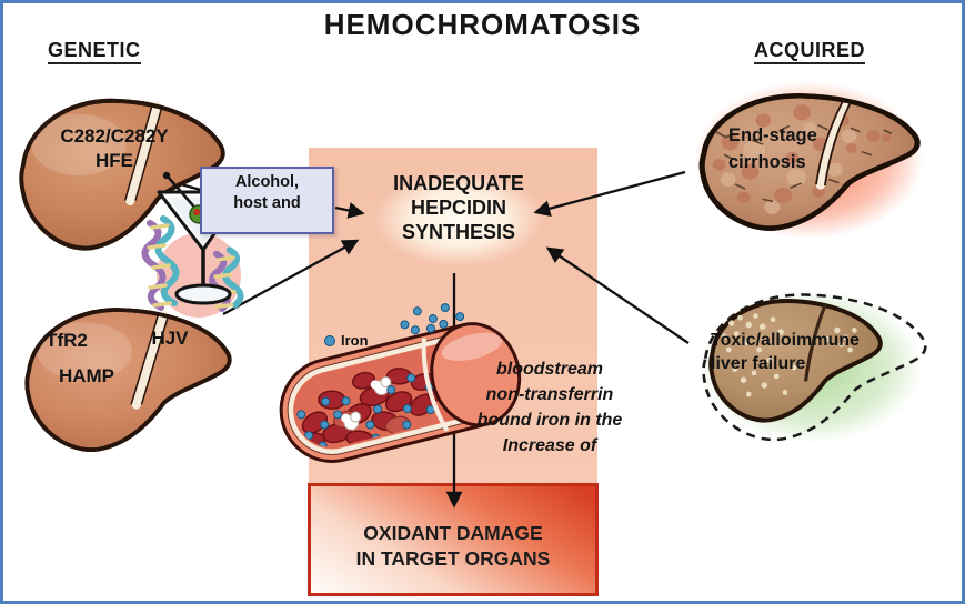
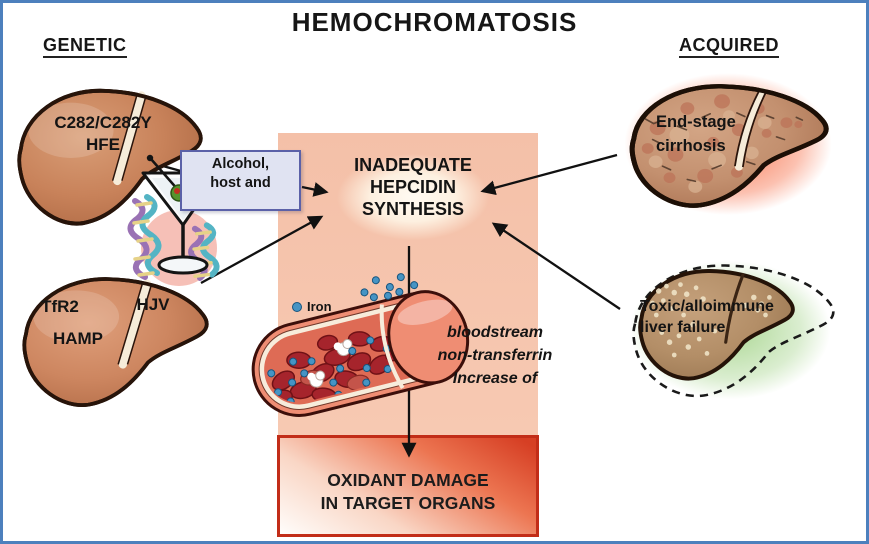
  Iron
  Alcohol,
  host and
  INADEQUATE
  HEPCIDIN
  SYNTHESIS
  OXIDANT DAMAGE
  IN TARGET ORGANS
  bloodstream
  non-transferrin
- bound iron in the
  Increase of
  C282/C282Y
  HFE
  TfR2
  HJV
  HAMP
  End-stage
  cirrhosis
  Toxic/alloimmune
  liver failure
  HEMOCHROMATOSIS
  GENETIC
  ACQUIRED
